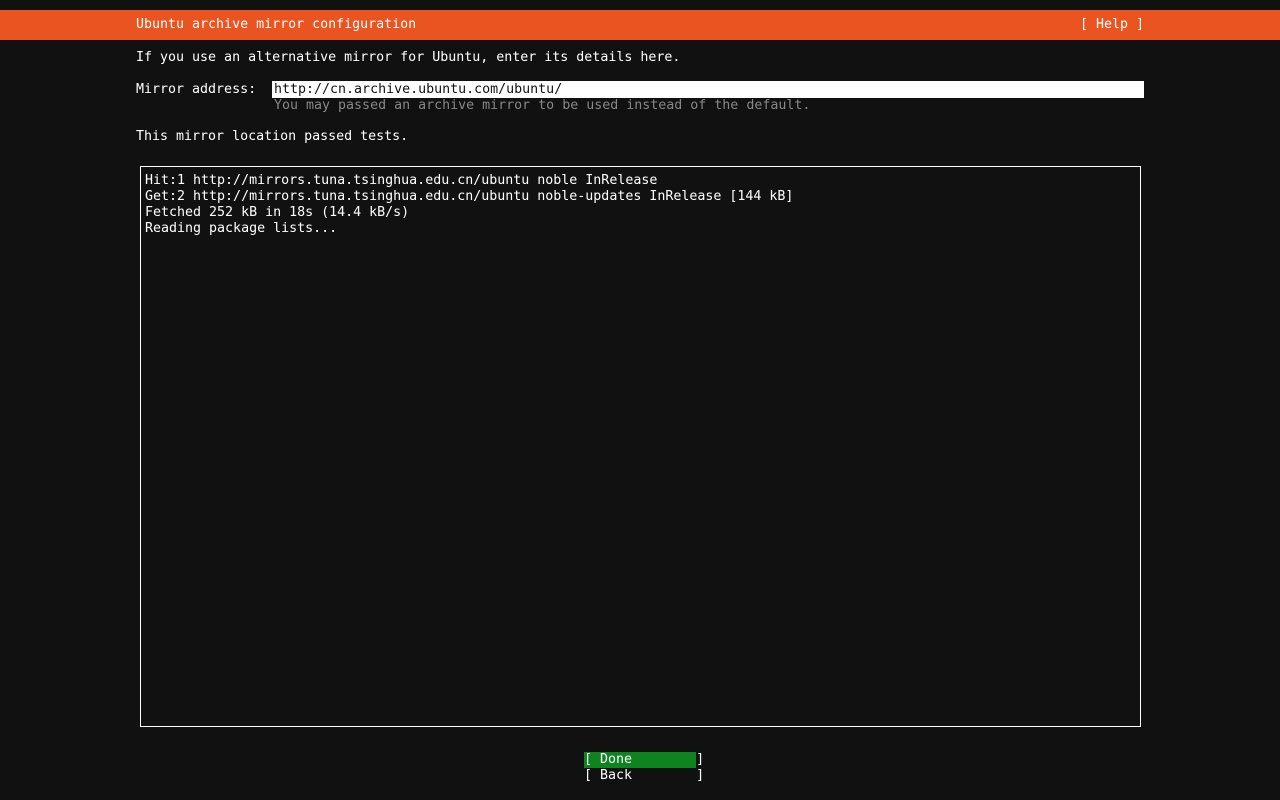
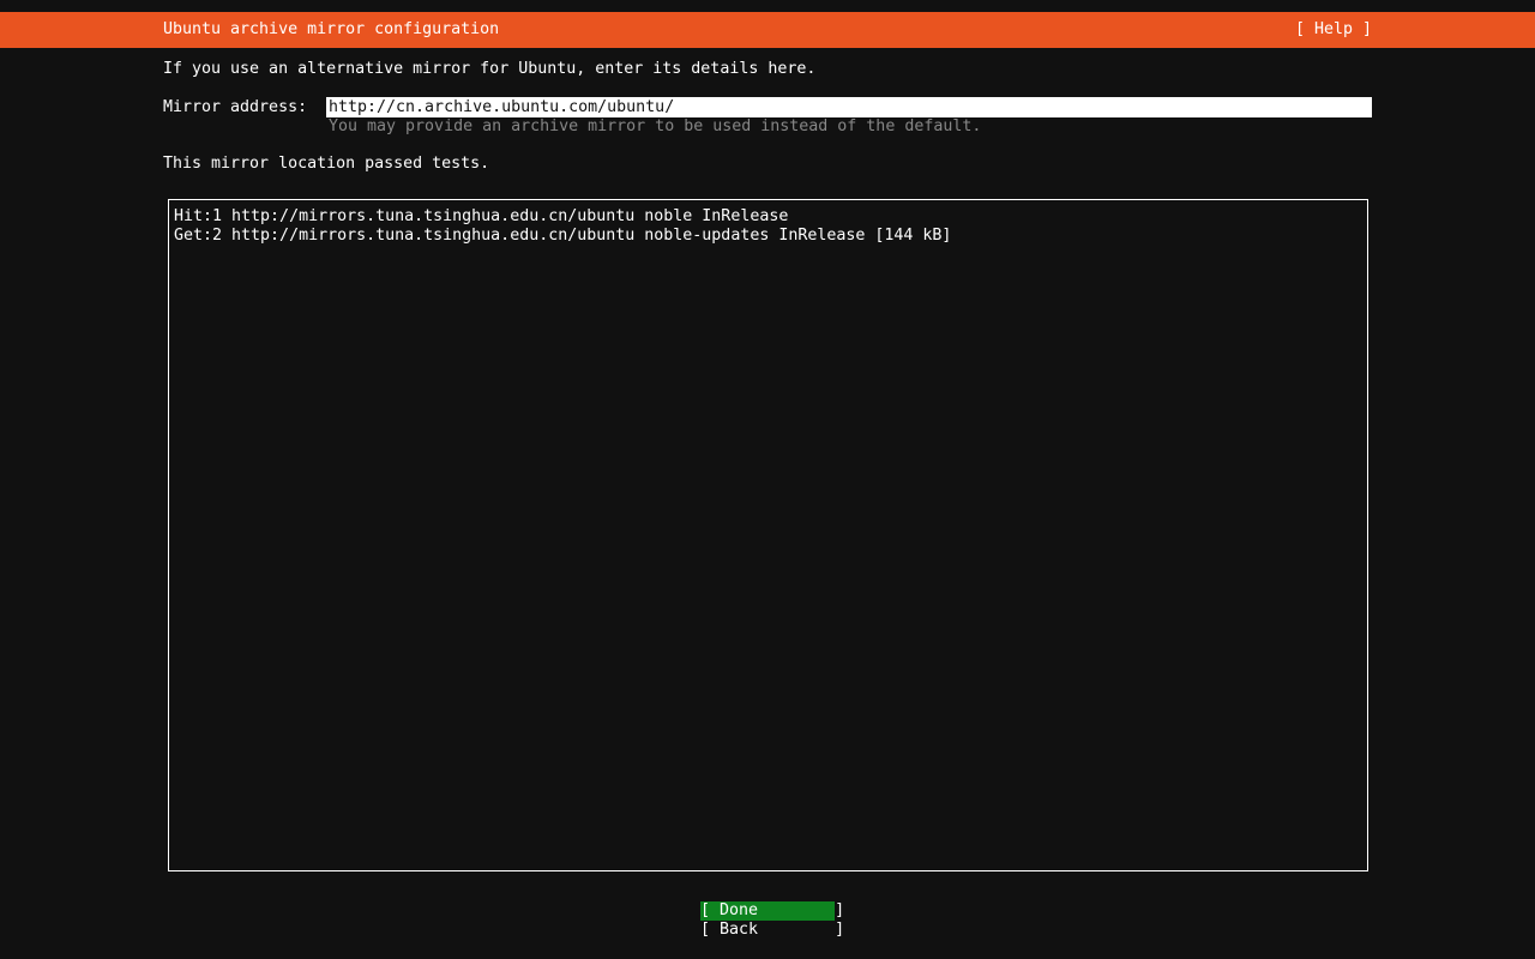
  Ubuntu archive mirror configuration
  [ Help ]
  If you use an alternative mirror for Ubuntu, enter its details here.
  Mirror address:
  http://cn.archive.ubuntu.com/ubuntu/
- You may passed an archive mirror to be used instead of the default.
+ You may provide an archive mirror to be used instead of the default.
  This mirror location passed tests.
  Hit:1 http://mirrors.tuna.tsinghua.edu.cn/ubuntu noble InRelease
  Get:2 http://mirrors.tuna.tsinghua.edu.cn/ubuntu noble-updates InRelease [144 kB]
- Fetched 252 kB in 18s (14.4 kB/s)
- Reading package lists...
  [ Done ]
  [ Back ]
